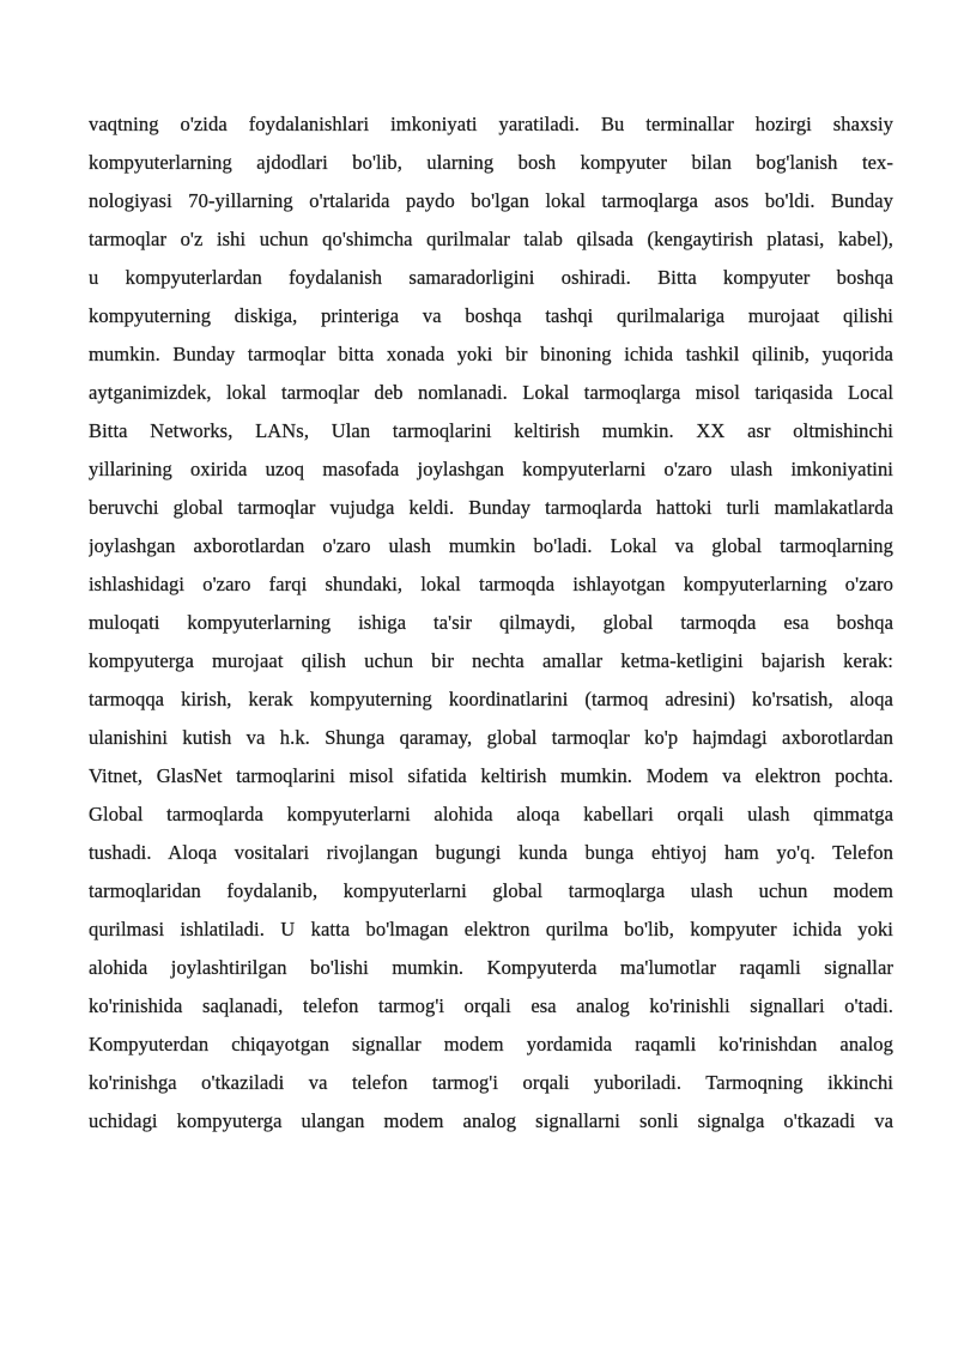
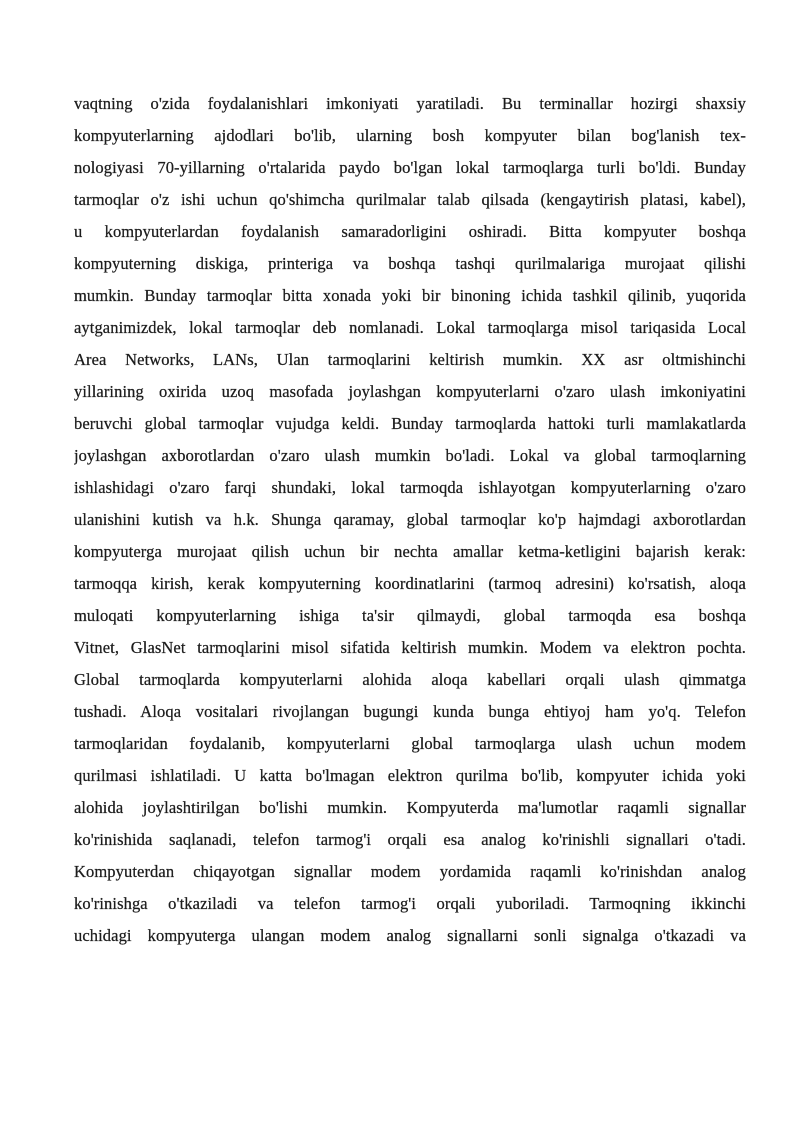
  vaqtning o'zida foydalanishlari imkoniyati yaratiladi. Bu terminallar hozirgi shaxsiy
  kompyuterlarning ajdodlari bo'lib, ularning bosh kompyuter bilan bog'lanish tex-
- nologiyasi 70-yillarning o'rtalarida paydo bo'lgan lokal tarmoqlarga asos bo'ldi. Bunday
+ nologiyasi 70-yillarning o'rtalarida paydo bo'lgan lokal tarmoqlarga turli bo'ldi. Bunday
  tarmoqlar o'z ishi uchun qo'shimcha qurilmalar talab qilsada (kengaytirish platasi, kabel),
  u kompyuterlardan foydalanish samaradorligini oshiradi. Bitta kompyuter boshqa
  kompyuterning diskiga, printeriga va boshqa tashqi qurilmalariga murojaat qilishi
  mumkin. Bunday tarmoqlar bitta xonada yoki bir binoning ichida tashkil qilinib, yuqorida
  aytganimizdek, lokal tarmoqlar deb nomlanadi. Lokal tarmoqlarga misol tariqasida Local
- Bitta Networks, LANs, Ulan tarmoqlarini keltirish mumkin. XX asr oltmishinchi
+ Area Networks, LANs, Ulan tarmoqlarini keltirish mumkin. XX asr oltmishinchi
  yillarining oxirida uzoq masofada joylashgan kompyuterlarni o'zaro ulash imkoniyatini
  beruvchi global tarmoqlar vujudga keldi. Bunday tarmoqlarda hattoki turli mamlakatlarda
  joylashgan axborotlardan o'zaro ulash mumkin bo'ladi. Lokal va global tarmoqlarning
  ishlashidagi o'zaro farqi shundaki, lokal tarmoqda ishlayotgan kompyuterlarning o'zaro
- muloqati kompyuterlarning ishiga ta'sir qilmaydi, global tarmoqda esa boshqa
+ ulanishini kutish va h.k. Shunga qaramay, global tarmoqlar ko'p hajmdagi axborotlardan
  kompyuterga murojaat qilish uchun bir nechta amallar ketma-ketligini bajarish kerak:
  tarmoqqa kirish, kerak kompyuterning koordinatlarini (tarmoq adresini) ko'rsatish, aloqa
- ulanishini kutish va h.k. Shunga qaramay, global tarmoqlar ko'p hajmdagi axborotlardan
+ muloqati kompyuterlarning ishiga ta'sir qilmaydi, global tarmoqda esa boshqa
  Vitnet, GlasNet tarmoqlarini misol sifatida keltirish mumkin. Modem va elektron pochta.
  Global tarmoqlarda kompyuterlarni alohida aloqa kabellari orqali ulash qimmatga
  tushadi. Aloqa vositalari rivojlangan bugungi kunda bunga ehtiyoj ham yo'q. Telefon
  tarmoqlaridan foydalanib, kompyuterlarni global tarmoqlarga ulash uchun modem
  qurilmasi ishlatiladi. U katta bo'lmagan elektron qurilma bo'lib, kompyuter ichida yoki
  alohida joylashtirilgan bo'lishi mumkin. Kompyuterda ma'lumotlar raqamli signallar
  ko'rinishida saqlanadi, telefon tarmog'i orqali esa analog ko'rinishli signallari o'tadi.
  Kompyuterdan chiqayotgan signallar modem yordamida raqamli ko'rinishdan analog
  ko'rinishga o'tkaziladi va telefon tarmog'i orqali yuboriladi. Tarmoqning ikkinchi
  uchidagi kompyuterga ulangan modem analog signallarni sonli signalga o'tkazadi va
